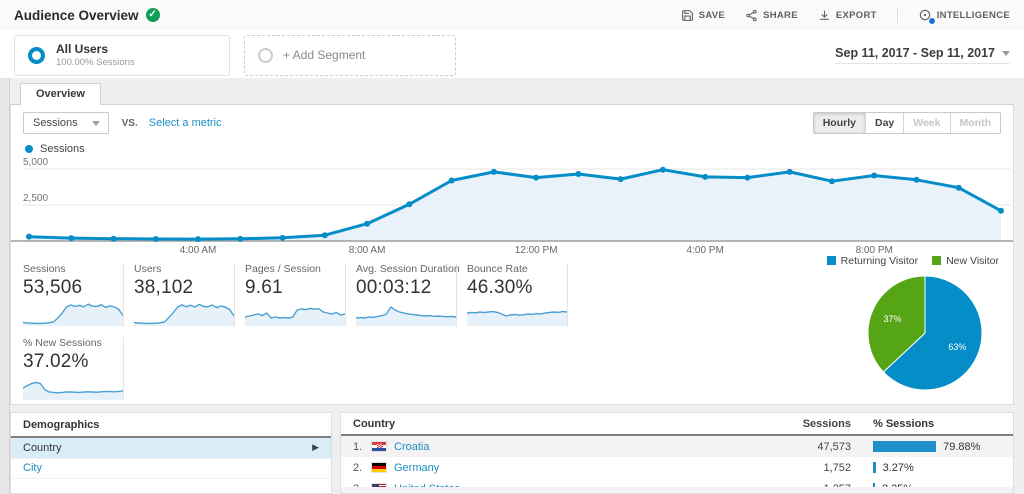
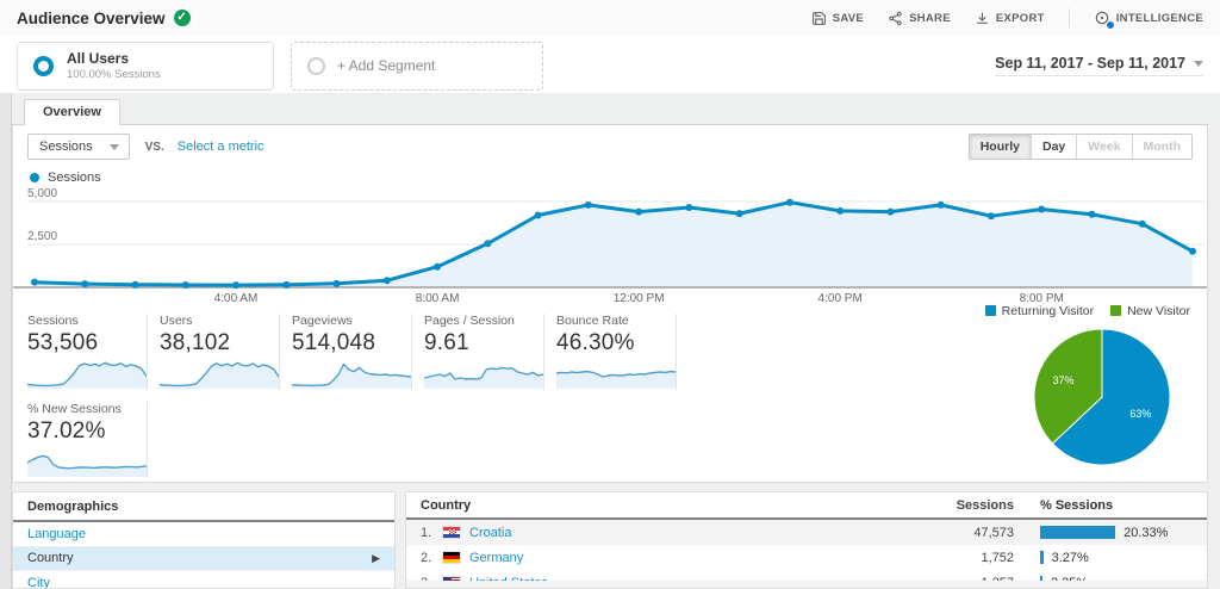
  Audience Overview
  ✓
  SAVE
  SHARE
  EXPORT
  INTELLIGENCE
  All Users
  100.00% Sessions
  + Add Segment
  Sep 11, 2017 - Sep 11, 2017
  Overview
  Sessions
  VS.
  Select a metric
  Hourly
  Day
  Week
  Month
  Sessions
  2,500
  5,000
  4:00 AM
  8:00 AM
  12:00 PM
  4:00 PM
  8:00 PM
  Returning Visitor
  New Visitor
  Sessions
  53,506
  Users
  38,102
+ Pageviews
+ 514,048
  Pages / Session
  9.61
- Avg. Session Duration
- 00:03:12
  Bounce Rate
  46.30%
  % New Sessions
  37.02%
  63%
  37%
  Demographics
+ Language
  Country
  ▶
  City
  Country
  Sessions
  % Sessions
  1.
  Croatia
  47,573
- 79.88%
+ 20.33%
  2.
  Germany
  1,752
  3.27%
